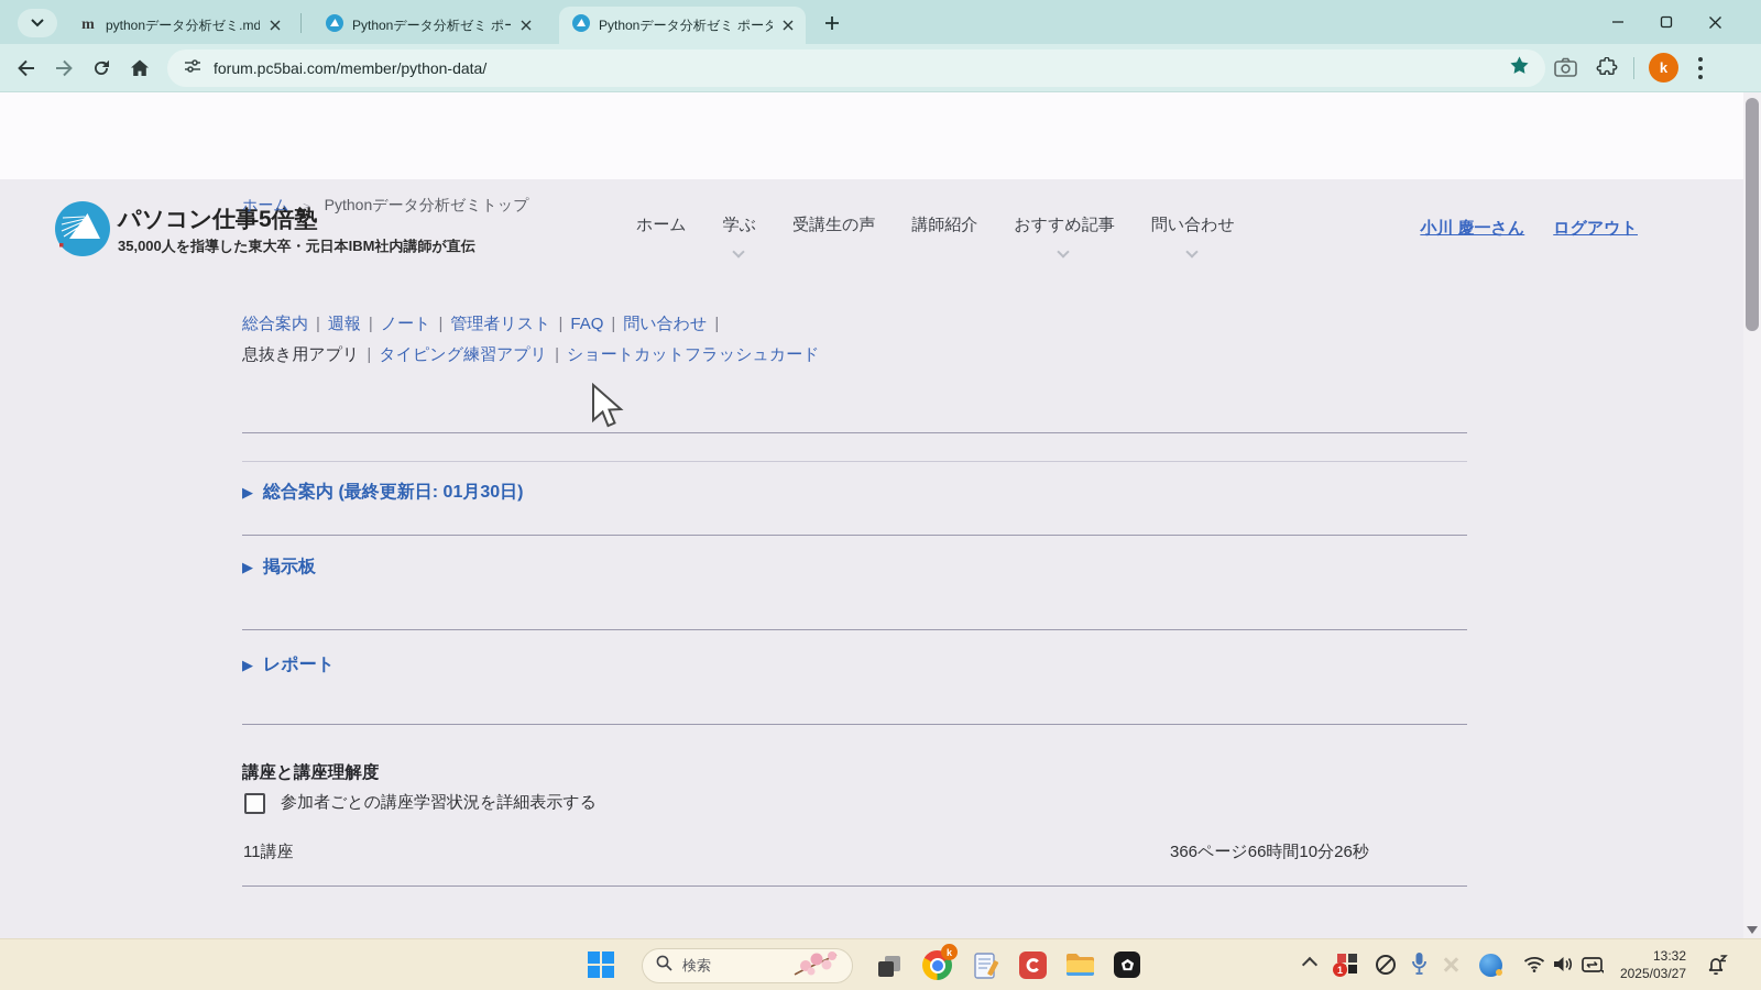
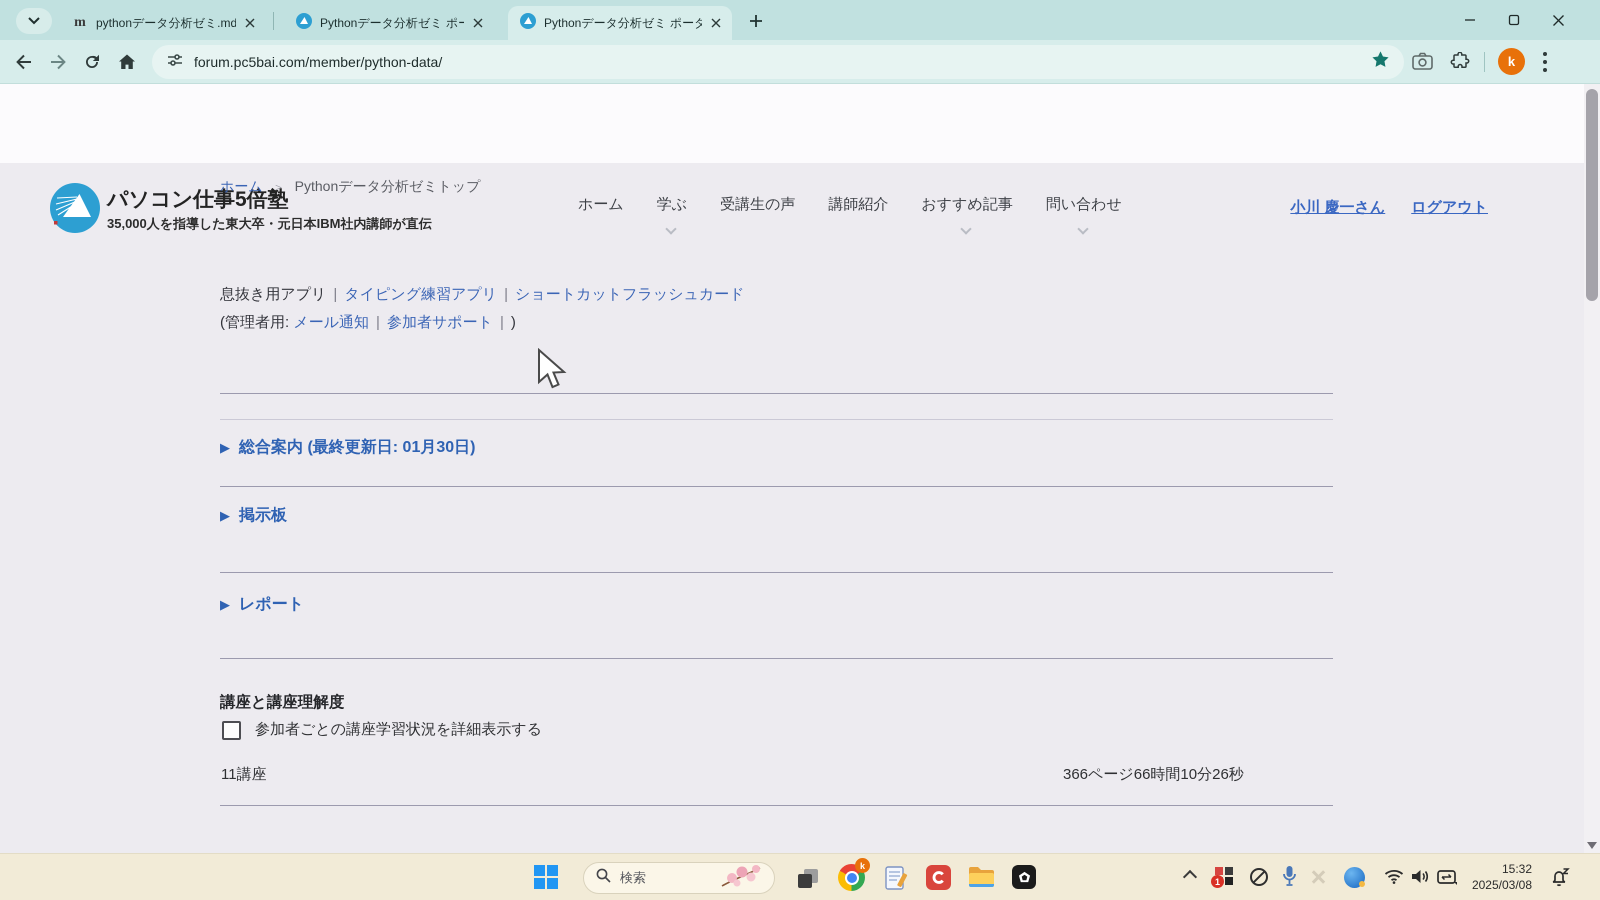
  m
  pythonデータ分析ゼミ.md
  Pythonデータ分析ゼミ ポ
  Pythonデータ分析ゼミ ポータ
  forum.pc5bai.com/member/python-data/
  k
  パソコン仕事5倍塾
  35,000人を指導した東大卒・元日本IBM社内講師が直伝
  ホーム
  学ぶ
  受講生の声
  講師紹介
  おすすめ記事
  問い合わせ
  小川 慶一さん
  ログアウト
  ホーム
  ＞
  Pythonデータ分析ゼミトップ
- 総合案内 | 週報 | ノート | 管理者リスト | FAQ | 問い合わせ |
  息抜き用アプリ | タイピング練習アプリ | ショートカットフラッシュカード
+ (管理者用: メール通知 | 参加者サポート | )
  ▶
  総合案内 (最終更新日: 01月30日)
  ▶
  掲示板
  ▶
  レポート
  講座と講座理解度
  参加者ごとの講座学習状況を詳細表示する
  11講座
  366ページ66時間10分26秒
  検索
  k
  1
- 13:32
+ 15:32
- 2025/03/27
+ 2025/03/08
